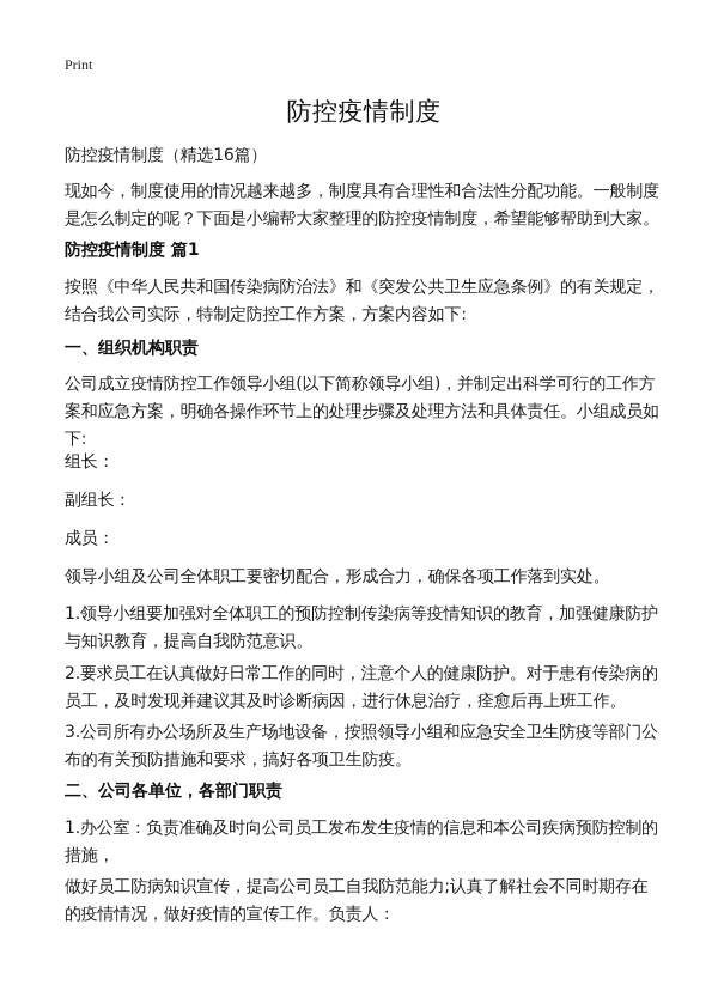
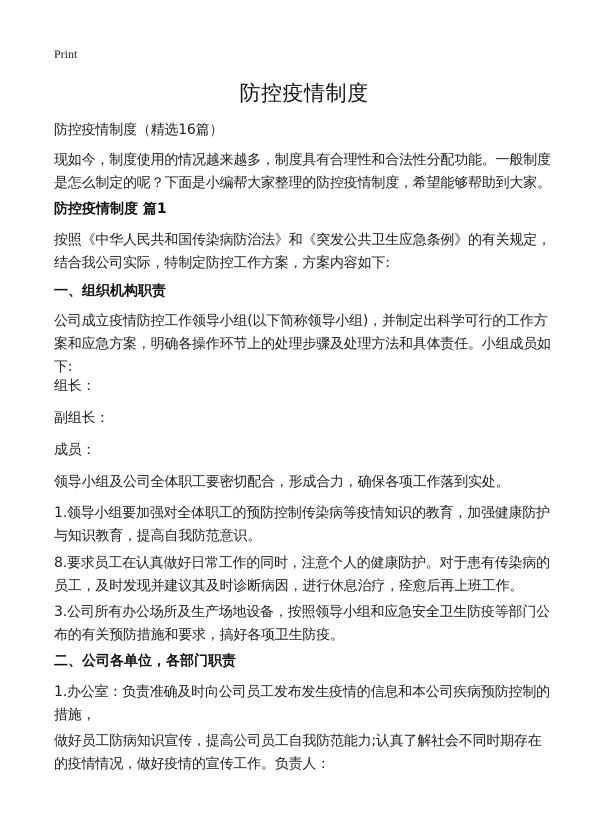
  Print
  防控疫情制度
  防控疫情制度（精选16篇）
  现如今，制度使用的情况越来越多，制度具有合理性和合法性分配功能。一般制度是怎么制定的呢？下面是小编帮大家整理的防控疫情制度，希望能够帮助到大家。
  防控疫情制度 篇1
  按照《中华人民共和国传染病防治法》和《突发公共卫生应急条例》的有关规定，结合我公司实际，特制定防控工作方案，方案内容如下:
  一、组织机构职责
  公司成立疫情防控工作领导小组(以下简称领导小组)，并制定出科学可行的工作方案和应急方案，明确各操作环节上的处理步骤及处理方法和具体责任。小组成员如下:
  组长：
  副组长：
  成员：
  领导小组及公司全体职工要密切配合，形成合力，确保各项工作落到实处。
  1.领导小组要加强对全体职工的预防控制传染病等疫情知识的教育，加强健康防护与知识教育，提高自我防范意识。
- 2.要求员工在认真做好日常工作的同时，注意个人的健康防护。对于患有传染病的员工，及时发现并建议其及时诊断病因，进行休息治疗，痊愈后再上班工作。
+ 8.要求员工在认真做好日常工作的同时，注意个人的健康防护。对于患有传染病的员工，及时发现并建议其及时诊断病因，进行休息治疗，痊愈后再上班工作。
  3.公司所有办公场所及生产场地设备，按照领导小组和应急安全卫生防疫等部门公布的有关预防措施和要求，搞好各项卫生防疫。
  二、公司各单位，各部门职责
  1.办公室：负责准确及时向公司员工发布发生疫情的信息和本公司疾病预防控制的措施，
  做好员工防病知识宣传，提高公司员工自我防范能力;认真了解社会不同时期存在的疫情情况，做好疫情的宣传工作。负责人：
